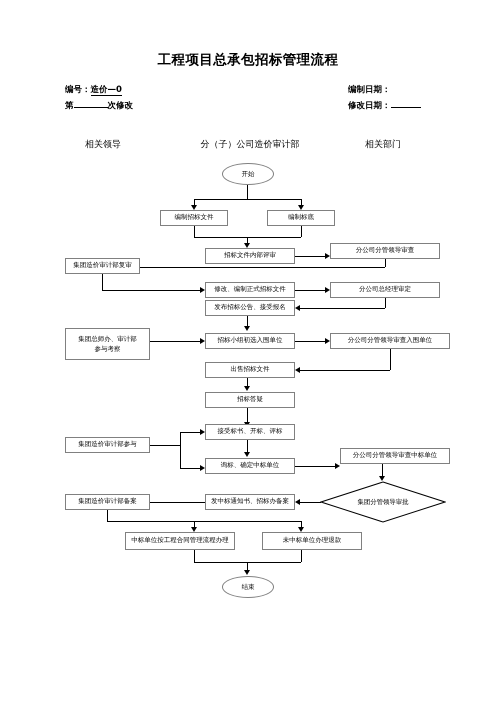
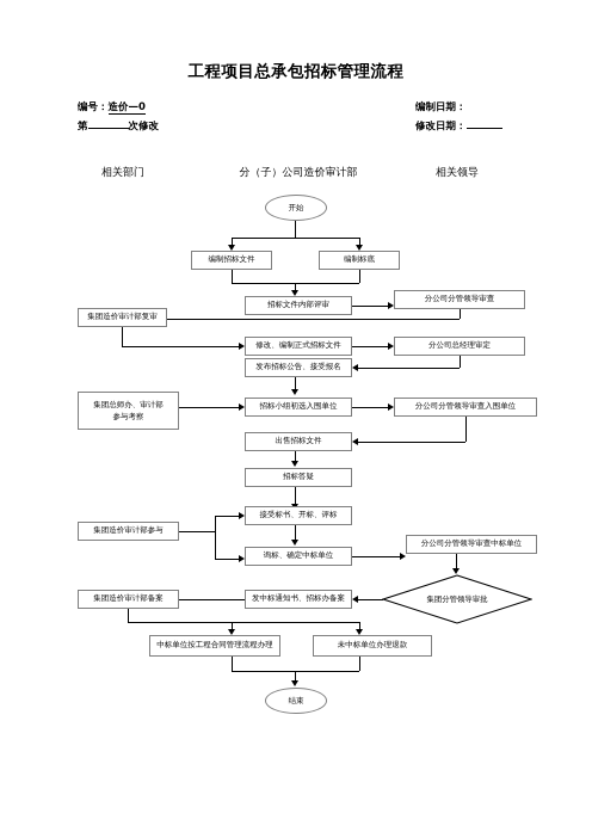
  工程项目总承包招标管理流程
  编号：造价—0
  第 次修改
  编制日期：
  修改日期：
- 相关领导
+ 相关部门
  分（子）公司造价审计部
- 相关部门
+ 相关领导
  开始
  编制招标文件
  编制标底
  分公司分管领导审查
  集团造价审计部复审
  修改、编制正式招标文件
  分公司总经理审定
  发布招标公告、接受报名
  集团总师办、审计部
  参与考察
  招标小组初选入围单位
  分公司分管领导审查入围单位
  出售招标文件
  招标答疑
  集团造价审计部参与
  接受标书、开标、评标
  询标、确定中标单位
  分公司分管领导审查中标单位
  集团分管领导审批
  发中标通知书、招标办备案
  集团造价审计部备案
  中标单位按工程合同管理流程办理
  未中标单位办理退款
  结束
